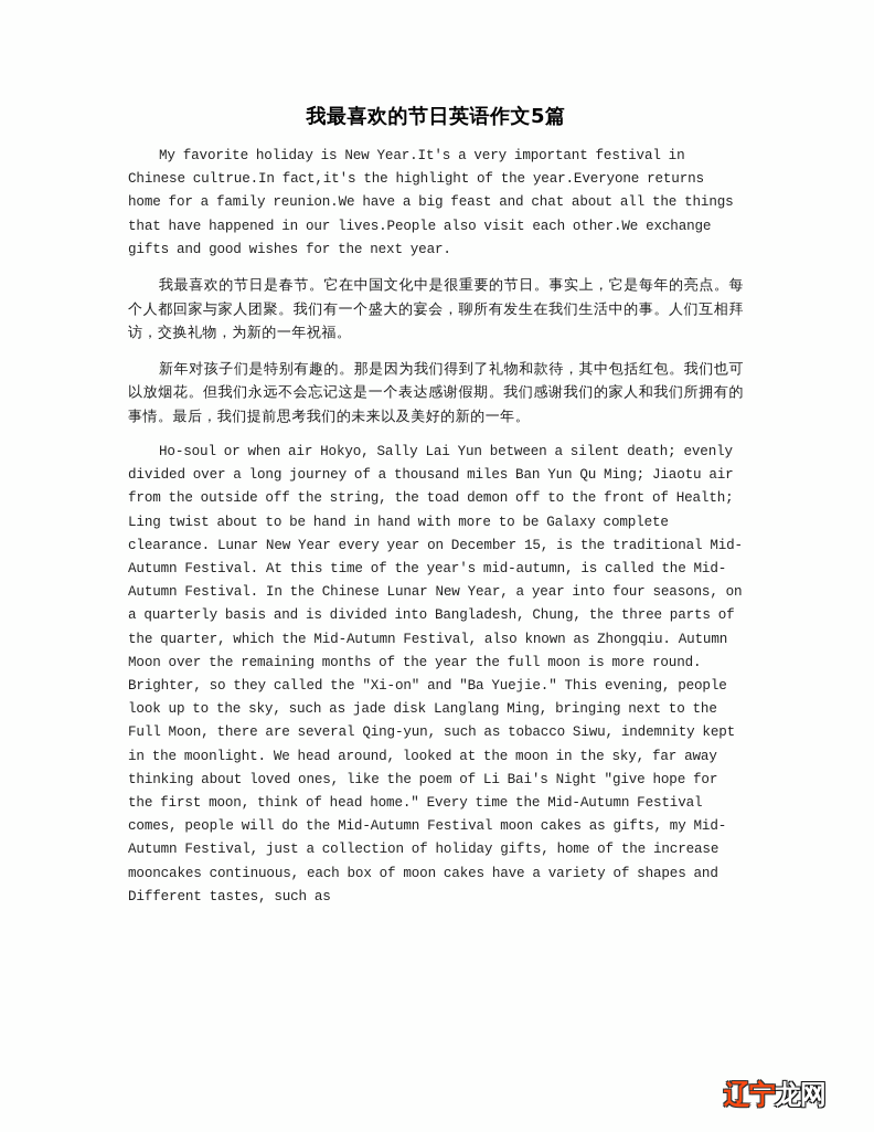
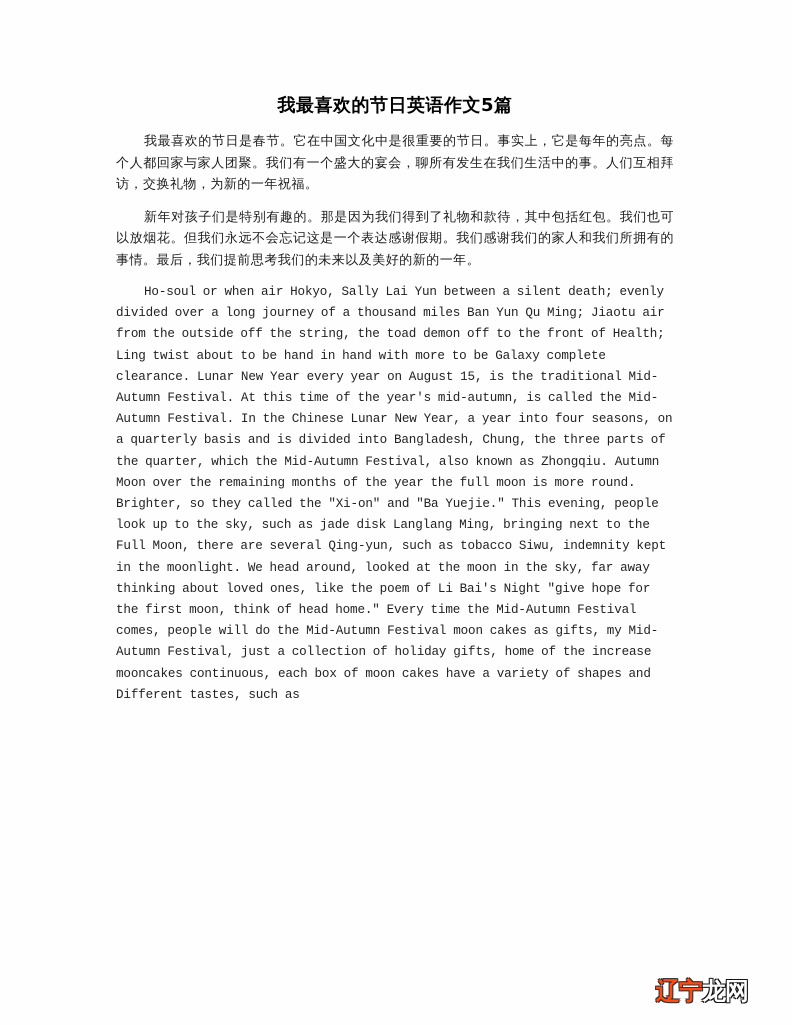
  我最喜欢的节日英语作文5篇
- My favorite holiday is New Year.It's a very important festival in Chinese cultrue.In fact,it's the highlight of the year.Everyone returns home for a family reunion.We have a big feast and chat about all the things that have happened in our lives.People also visit each other.We exchange gifts and good wishes for the next year.
  我最喜欢的节日是春节。它在中国文化中是很重要的节日。事实上，它是每年的亮点。每个人都回家与家人团聚。我们有一个盛大的宴会，聊所有发生在我们生活中的事。人们互相拜访，交换礼物，为新的一年祝福。
  新年对孩子们是特别有趣的。那是因为我们得到了礼物和款待，其中包括红包。我们也可以放烟花。但我们永远不会忘记这是一个表达感谢假期。我们感谢我们的家人和我们所拥有的事情。最后，我们提前思考我们的未来以及美好的新的一年。
- Ho-soul or when air Hokyo, Sally Lai Yun between a silent death; evenly divided over a long journey of a thousand miles Ban Yun Qu Ming; Jiaotu air from the outside off the string, the toad demon off to the front of Health; Ling twist about to be hand in hand with more to be Galaxy complete clearance. Lunar New Year every year on December 15, is the traditional Mid-Autumn Festival. At this time of the year's mid-autumn, is called the Mid-Autumn Festival. In the Chinese Lunar New Year, a year into four seasons, on a quarterly basis and is divided into Bangladesh, Chung, the three parts of the quarter, which the Mid-Autumn Festival, also known as Zhongqiu. Autumn Moon over the remaining months of the year the full moon is more round. Brighter, so they called the "Xi-on" and "Ba Yuejie." This evening, people look up to the sky, such as jade disk Langlang Ming, bringing next to the Full Moon, there are several Qing-yun, such as tobacco Siwu, indemnity kept in the moonlight. We head around, looked at the moon in the sky, far away thinking about loved ones, like the poem of Li Bai's Night "give hope for the first moon, think of head home." Every time the Mid-Autumn Festival comes, people will do the Mid-Autumn Festival moon cakes as gifts, my Mid-Autumn Festival, just a collection of holiday gifts, home of the increase mooncakes continuous, each box of moon cakes have a variety of shapes and Different tastes, such as
+ Ho-soul or when air Hokyo, Sally Lai Yun between a silent death; evenly divided over a long journey of a thousand miles Ban Yun Qu Ming; Jiaotu air from the outside off the string, the toad demon off to the front of Health; Ling twist about to be hand in hand with more to be Galaxy complete clearance. Lunar New Year every year on August 15, is the traditional Mid-Autumn Festival. At this time of the year's mid-autumn, is called the Mid-Autumn Festival. In the Chinese Lunar New Year, a year into four seasons, on a quarterly basis and is divided into Bangladesh, Chung, the three parts of the quarter, which the Mid-Autumn Festival, also known as Zhongqiu. Autumn Moon over the remaining months of the year the full moon is more round. Brighter, so they called the "Xi-on" and "Ba Yuejie." This evening, people look up to the sky, such as jade disk Langlang Ming, bringing next to the Full Moon, there are several Qing-yun, such as tobacco Siwu, indemnity kept in the moonlight. We head around, looked at the moon in the sky, far away thinking about loved ones, like the poem of Li Bai's Night "give hope for the first moon, think of head home." Every time the Mid-Autumn Festival comes, people will do the Mid-Autumn Festival moon cakes as gifts, my Mid-Autumn Festival, just a collection of holiday gifts, home of the increase mooncakes continuous, each box of moon cakes have a variety of shapes and Different tastes, such as
  辽宁龙网
